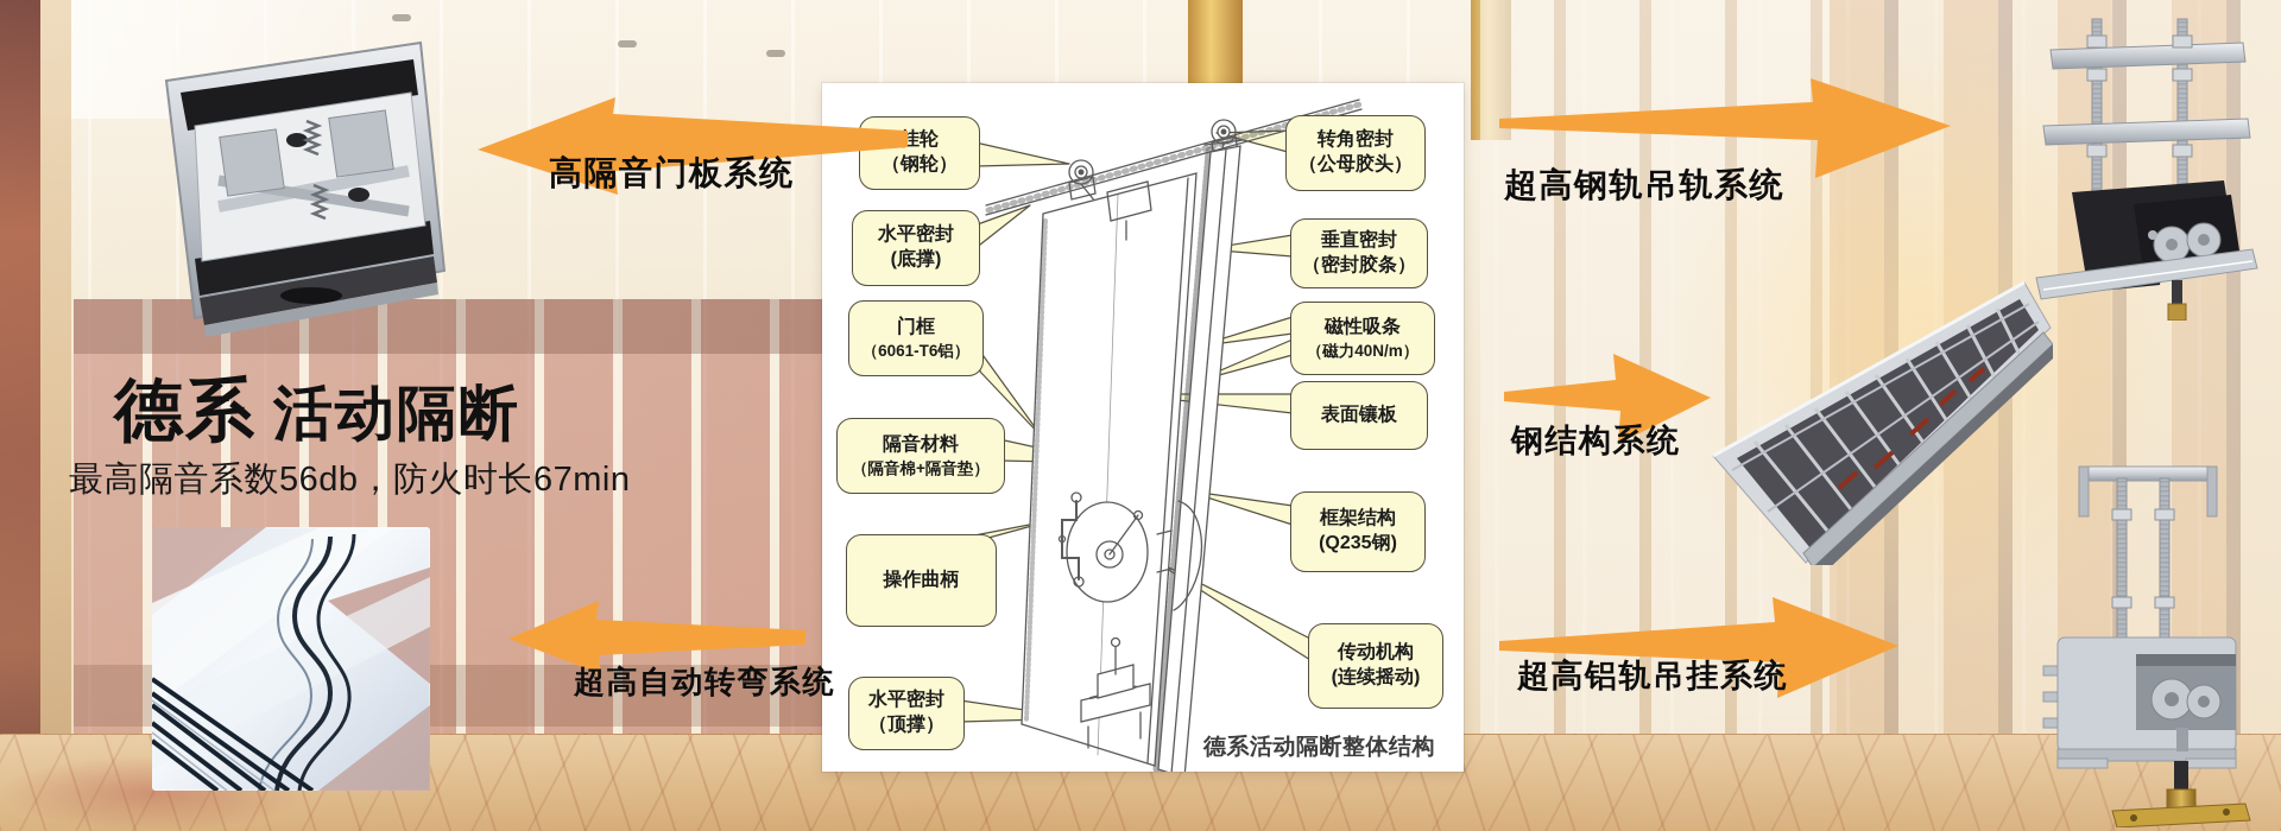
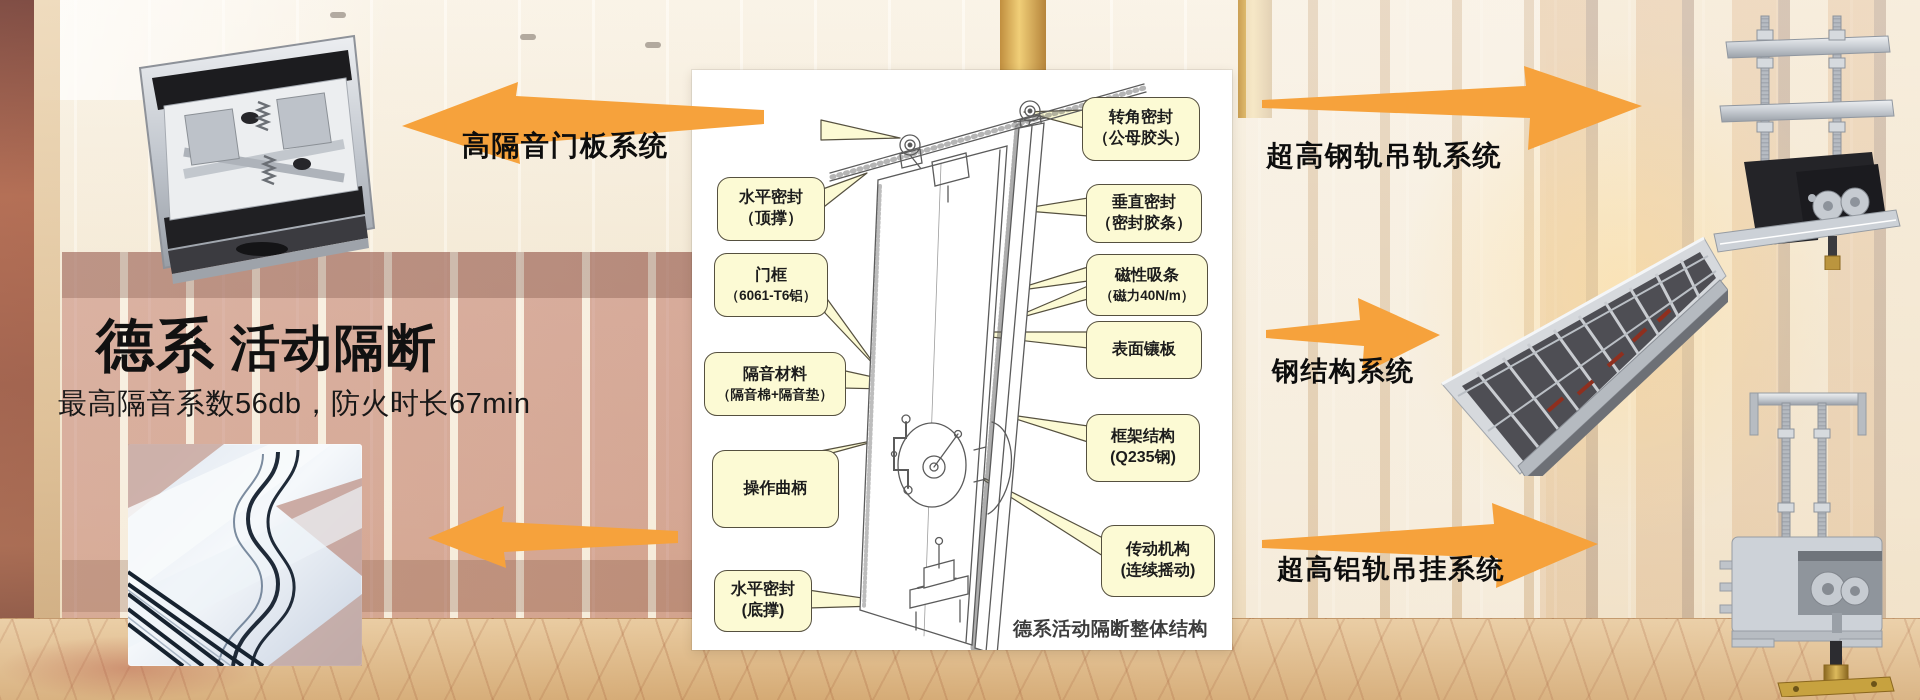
  高隔音门板系统
- 超高自动转弯系统
  超高钢轨吊轨系统
  钢结构系统
  超高铝轨吊挂系统
  德系 活动隔断
  最高隔音系数56db，防火时长67min
- 挂轮
- （钢轮）
  水平密封
- (底撑)
+ （顶撑）
  门框
  （6061-T6铝）
  隔音材料
  （隔音棉+隔音垫）
  操作曲柄
  水平密封
- （顶撑）
+ (底撑)
  转角密封
  （公母胶头）
  垂直密封
  （密封胶条）
  磁性吸条
  （磁力40N/m）
  表面镶板
  框架结构
  (Q235钢)
  传动机构
  (连续摇动)
  德系活动隔断整体结构
